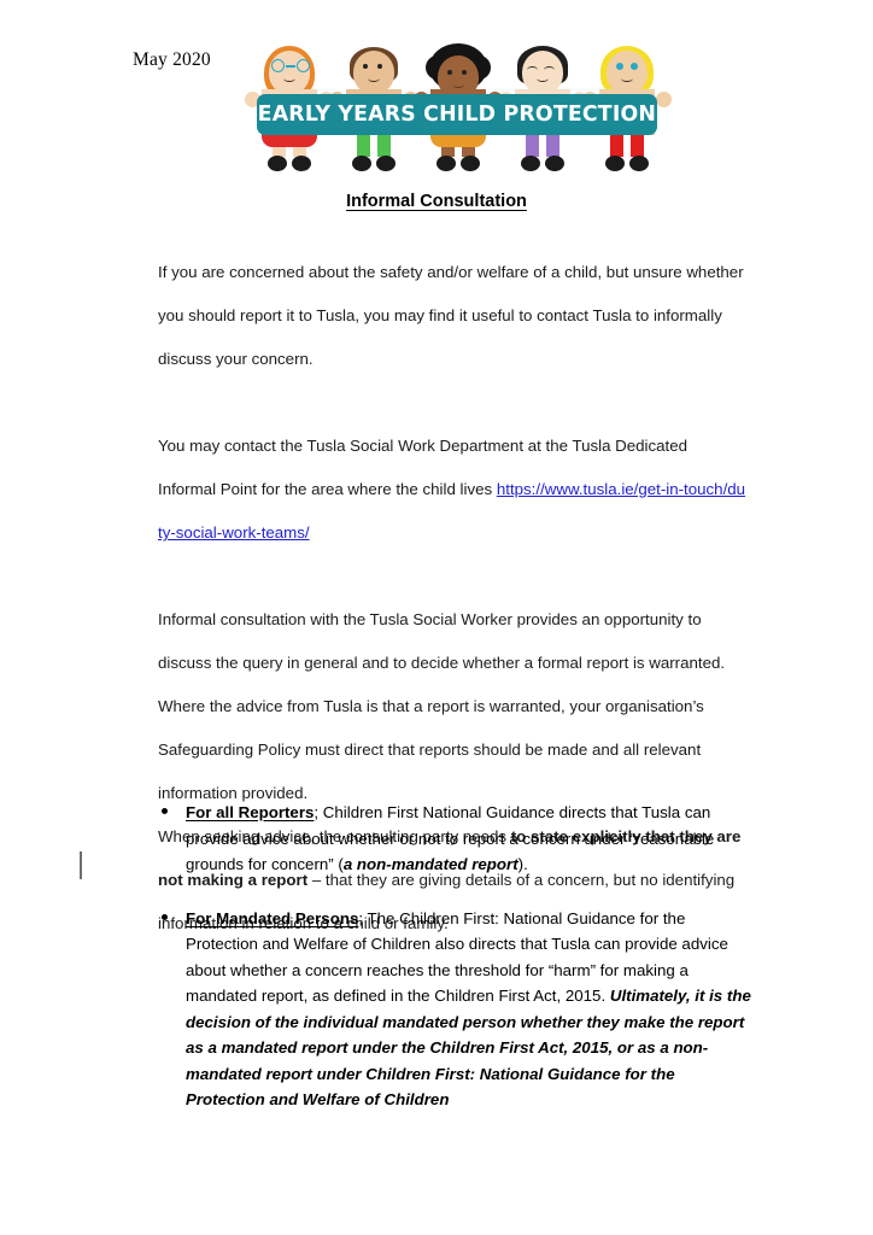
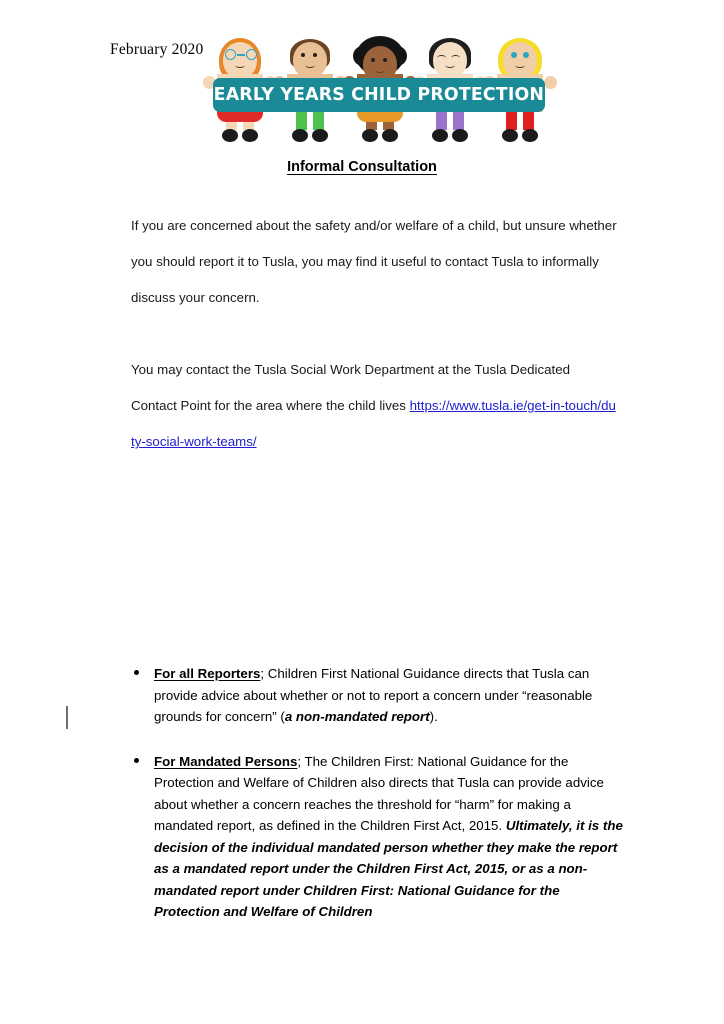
- May 2020
+ February 2020
  EARLY YEARS CHILD PROTECTION
  Informal Consultation
  If you are concerned about the safety and/or welfare of a child, but unsure whether you should report it to Tusla, you may find it useful to contact Tusla to informally discuss your concern.
- You may contact the Tusla Social Work Department at the Tusla Dedicated Informal Point for the area where the child lives https://www.tusla.ie/get-in-touch/duty-social-work-teams/
+ You may contact the Tusla Social Work Department at the Tusla Dedicated Contact Point for the area where the child lives https://www.tusla.ie/get-in-touch/duty-social-work-teams/
- Informal consultation with the Tusla Social Worker provides an opportunity to discuss the query in general and to decide whether a formal report is warranted. Where the advice from Tusla is that a report is warranted, your organisation’s Safeguarding Policy must direct that reports should be made and all relevant information provided.
- When seeking advice, the consulting party needs to state explicitly that they are not making a report – that they are giving details of a concern, but no identifying information in relation to a child or family.
  For all Reporters; Children First National Guidance directs that Tusla can provide advice about whether or not to report a concern under “reasonable grounds for concern” (a non-mandated report).
  For Mandated Persons; The Children First: National Guidance for the Protection and Welfare of Children also directs that Tusla can provide advice about whether a concern reaches the threshold for “harm” for making a mandated report, as defined in the Children First Act, 2015. Ultimately, it is the decision of the individual mandated person whether they make the report as a mandated report under the Children First Act, 2015, or as a non-mandated report under Children First: National Guidance for the Protection and Welfare of Children
